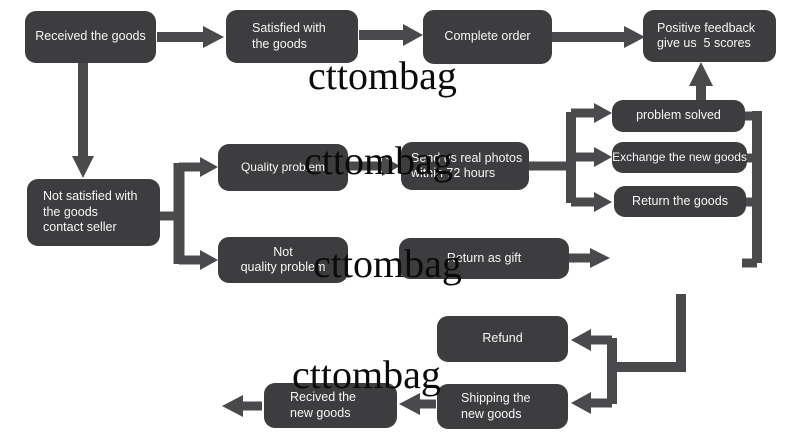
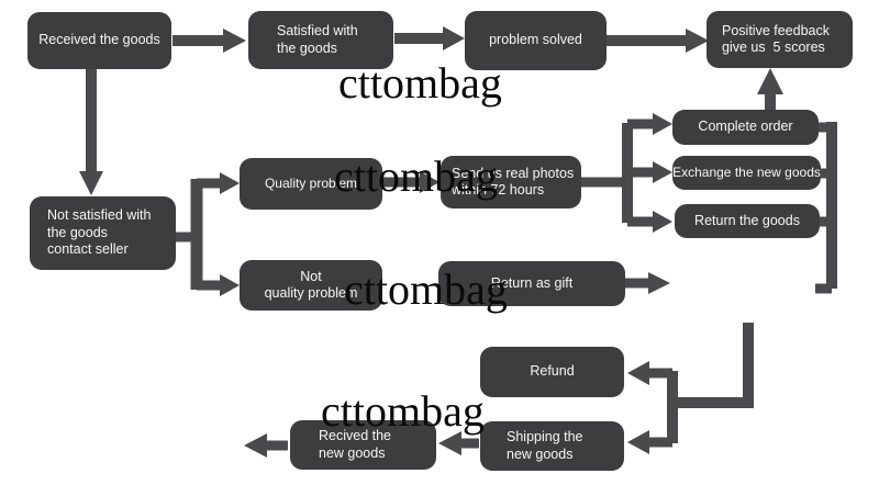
  Received the goods
  Satisfied with
  the goods
- Complete order
+ problem solved
  Positive feedback
  give us 5 scores
- problem solved
+ Complete order
  Exchange the new goods
  Return the goods
  Not satisfied with
  the goods
  contact seller
  Quality problem
  Not
  quality problem
  Send us real photos
  within 72 hours
  Return as gift
  Refund
  Shipping the
  new goods
  Recived the
  new goods
  cttombag
  cttombag
  cttombag
  cttombag
